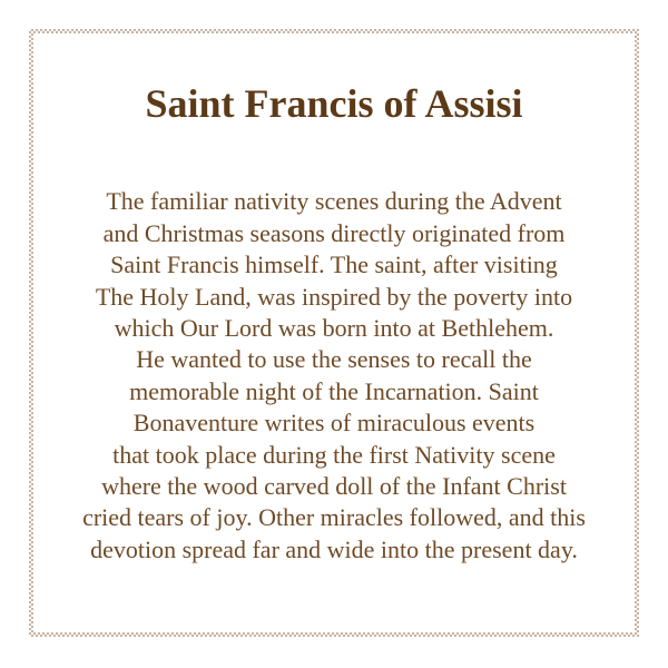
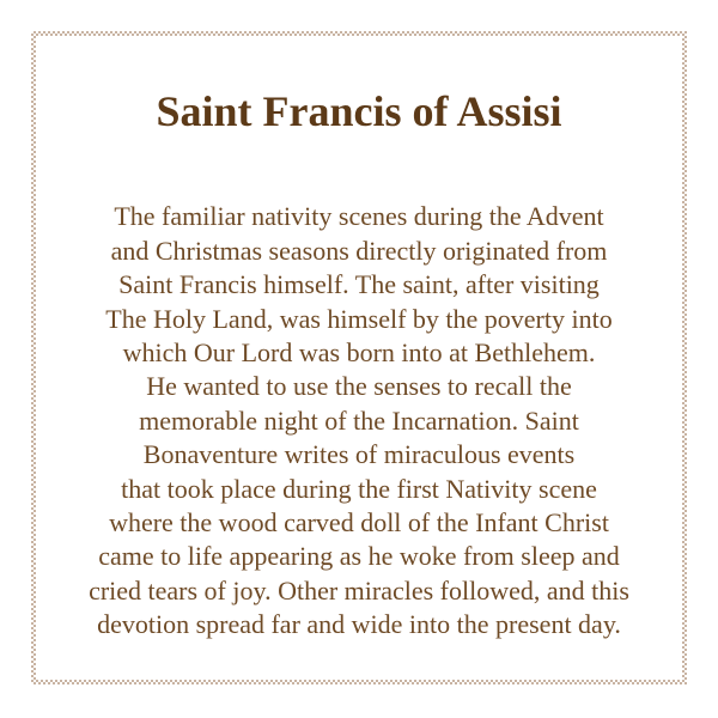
  Saint Francis of Assisi
  The familiar nativity scenes during the Advent
  and Christmas seasons directly originated from
  Saint Francis himself. The saint, after visiting
- The Holy Land, was inspired by the poverty into
+ The Holy Land, was himself by the poverty into
  which Our Lord was born into at Bethlehem.
  He wanted to use the senses to recall the
  memorable night of the Incarnation. Saint
  Bonaventure writes of miraculous events
  that took place during the first Nativity scene
  where the wood carved doll of the Infant Christ
+ came to life appearing as he woke from sleep and
  cried tears of joy. Other miracles followed, and this
  devotion spread far and wide into the present day.
